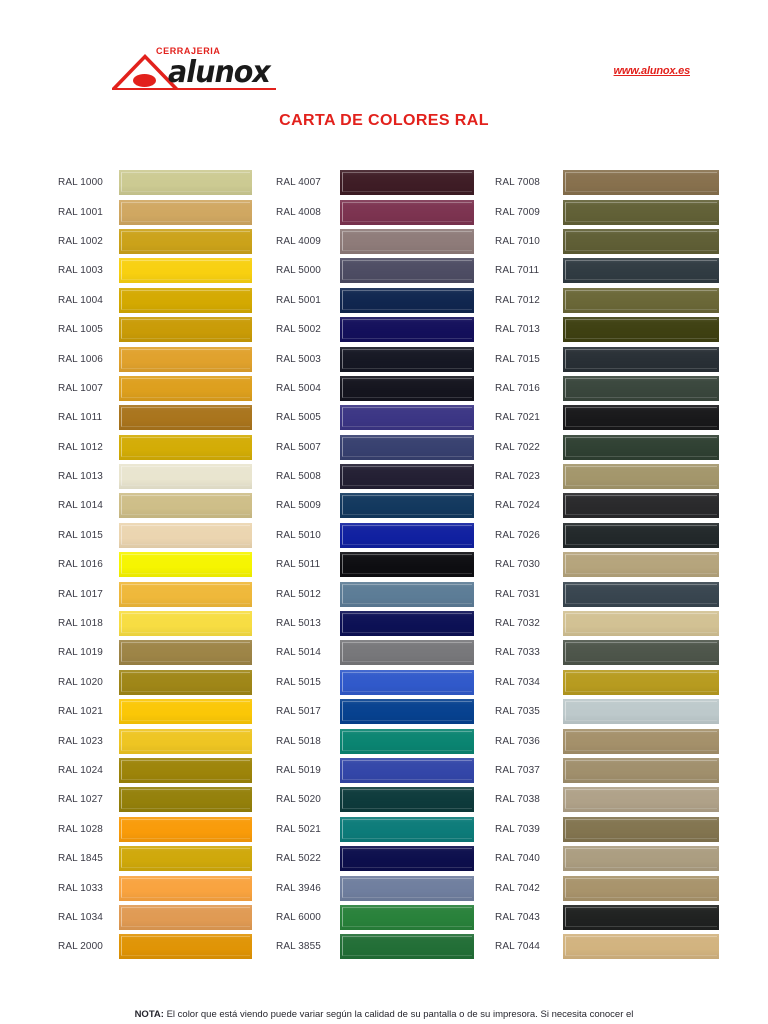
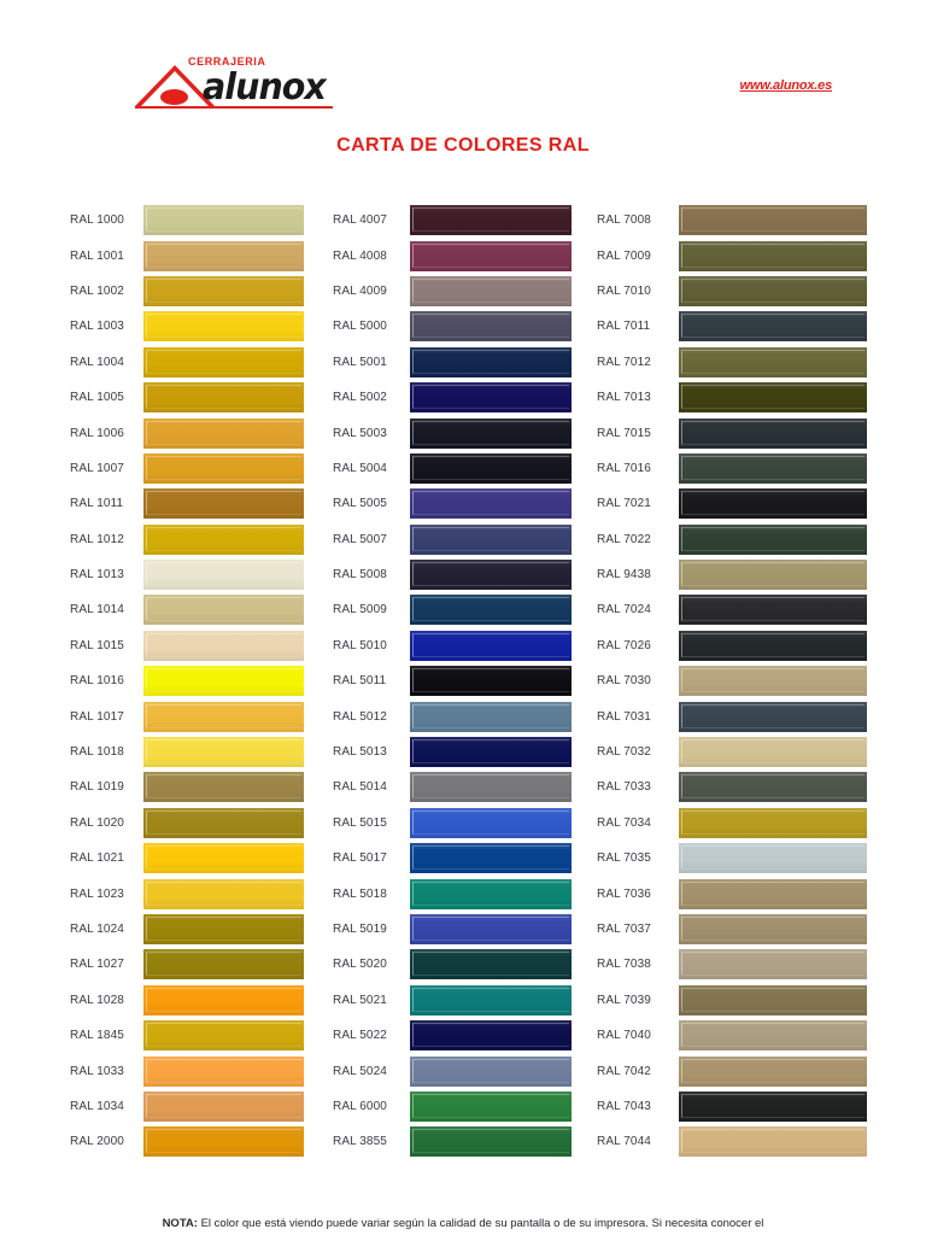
  CERRAJERIA
  alunox
  www.alunox.es
  CARTA DE COLORES RAL
  RAL 1000
  RAL 1001
  RAL 1002
  RAL 1003
  RAL 1004
  RAL 1005
  RAL 1006
  RAL 1007
  RAL 1011
  RAL 1012
  RAL 1013
  RAL 1014
  RAL 1015
  RAL 1016
  RAL 1017
  RAL 1018
  RAL 1019
  RAL 1020
  RAL 1021
  RAL 1023
  RAL 1024
  RAL 1027
  RAL 1028
  RAL 1845
  RAL 1033
  RAL 1034
  RAL 2000
  RAL 4007
  RAL 4008
  RAL 4009
  RAL 5000
  RAL 5001
  RAL 5002
  RAL 5003
  RAL 5004
  RAL 5005
  RAL 5007
  RAL 5008
  RAL 5009
  RAL 5010
  RAL 5011
  RAL 5012
  RAL 5013
  RAL 5014
  RAL 5015
  RAL 5017
  RAL 5018
  RAL 5019
  RAL 5020
  RAL 5021
  RAL 5022
- RAL 3946
+ RAL 5024
  RAL 6000
  RAL 3855
  RAL 7008
  RAL 7009
  RAL 7010
  RAL 7011
  RAL 7012
  RAL 7013
  RAL 7015
  RAL 7016
  RAL 7021
  RAL 7022
- RAL 7023
+ RAL 9438
  RAL 7024
  RAL 7026
  RAL 7030
  RAL 7031
  RAL 7032
  RAL 7033
  RAL 7034
  RAL 7035
  RAL 7036
  RAL 7037
  RAL 7038
  RAL 7039
  RAL 7040
  RAL 7042
  RAL 7043
  RAL 7044
  NOTA: El color que está viendo puede variar según la calidad de su pantalla o de su impresora. Si necesita conocer el
